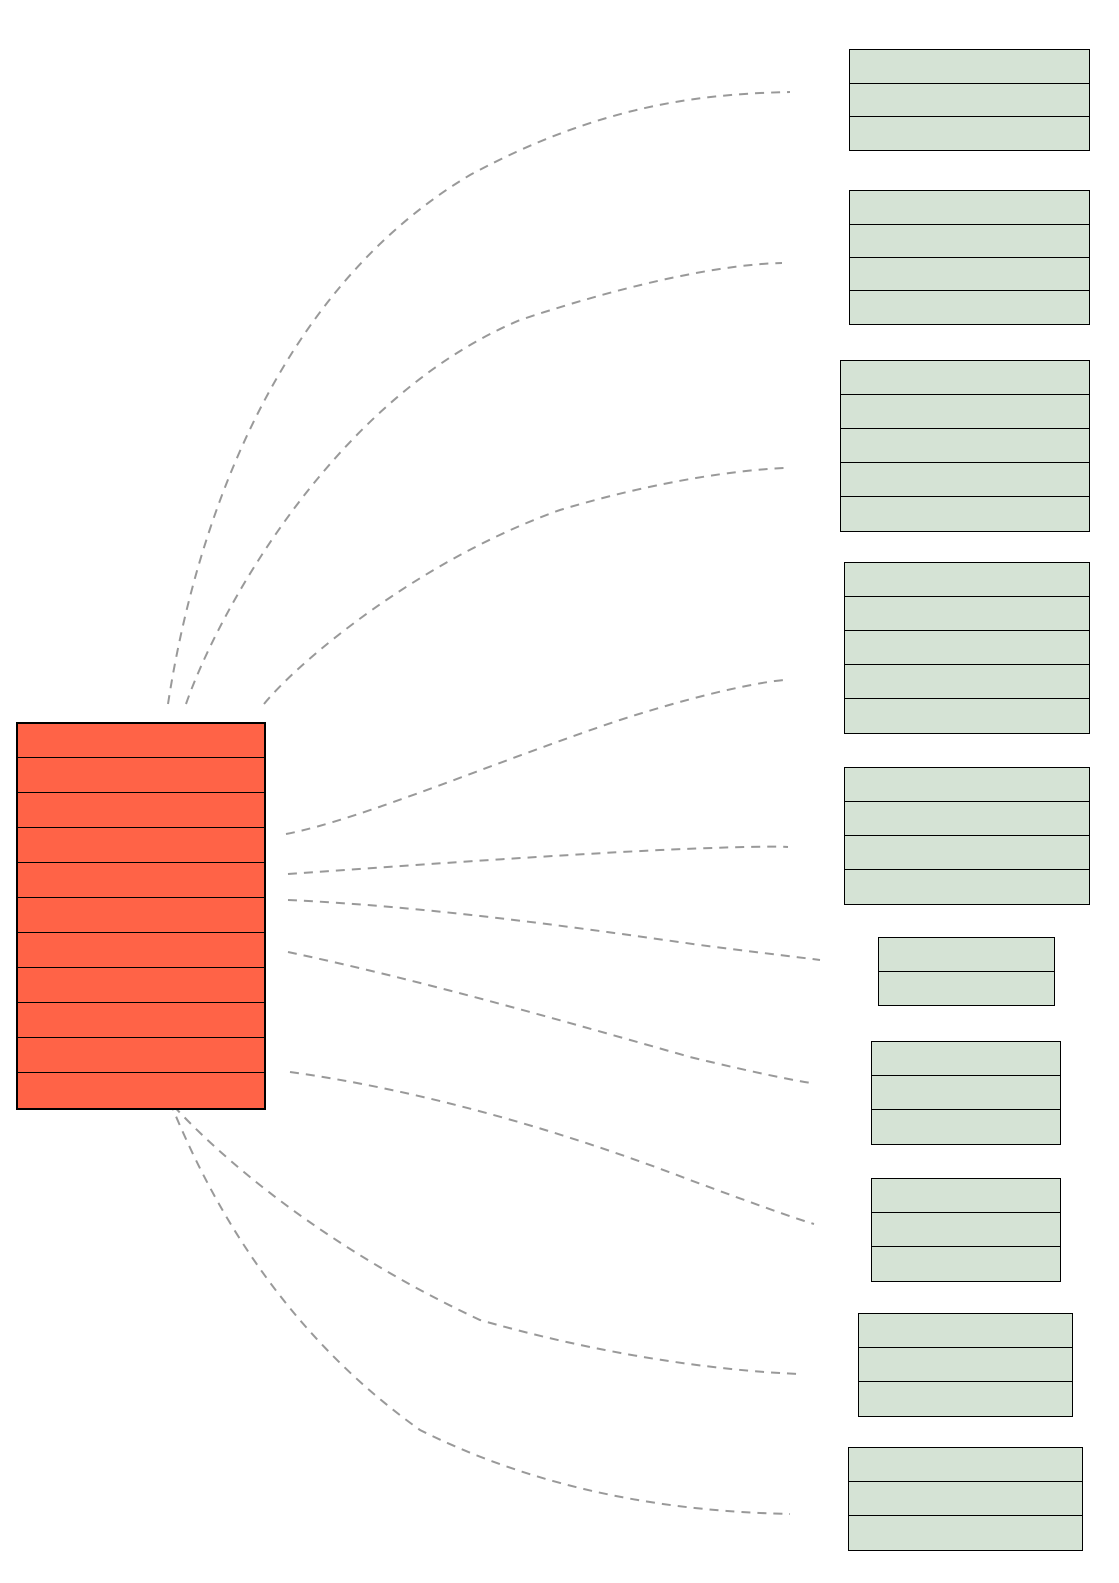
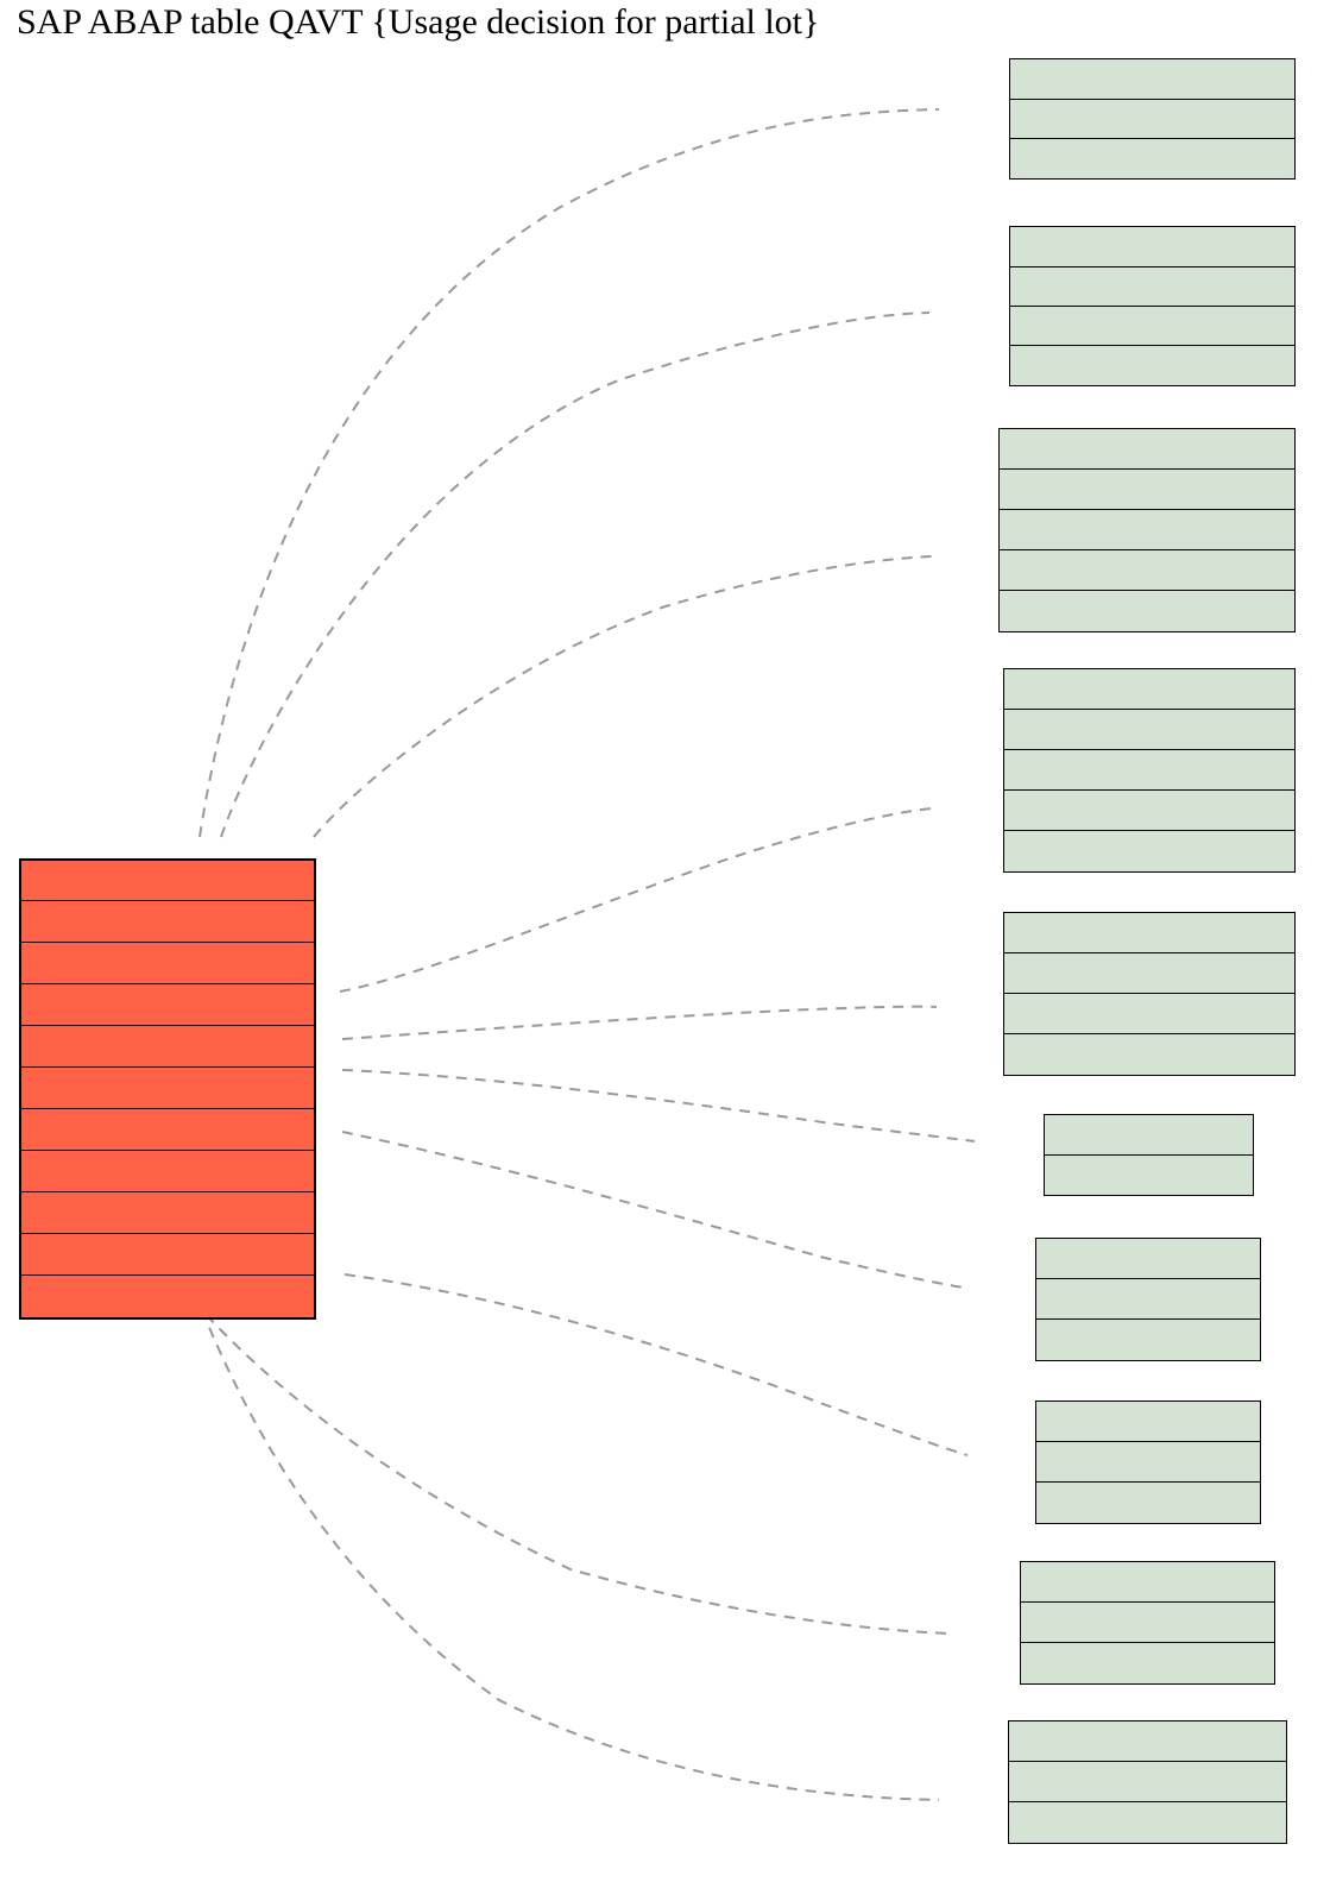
+ SAP ABAP table QAVT {Usage decision for partial lot}
